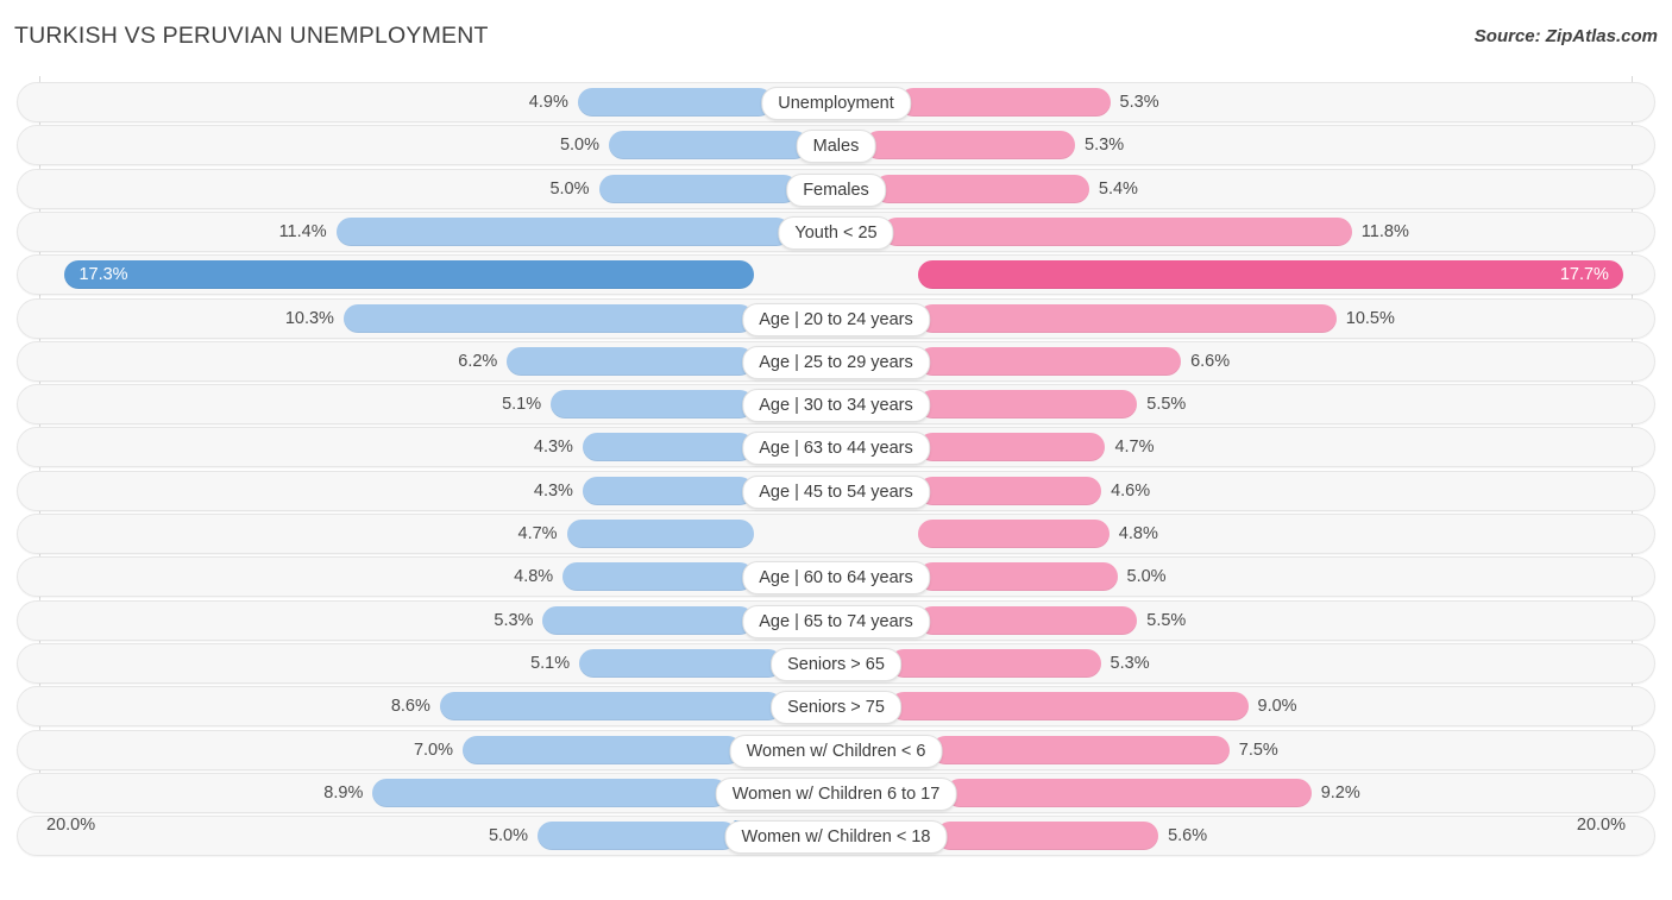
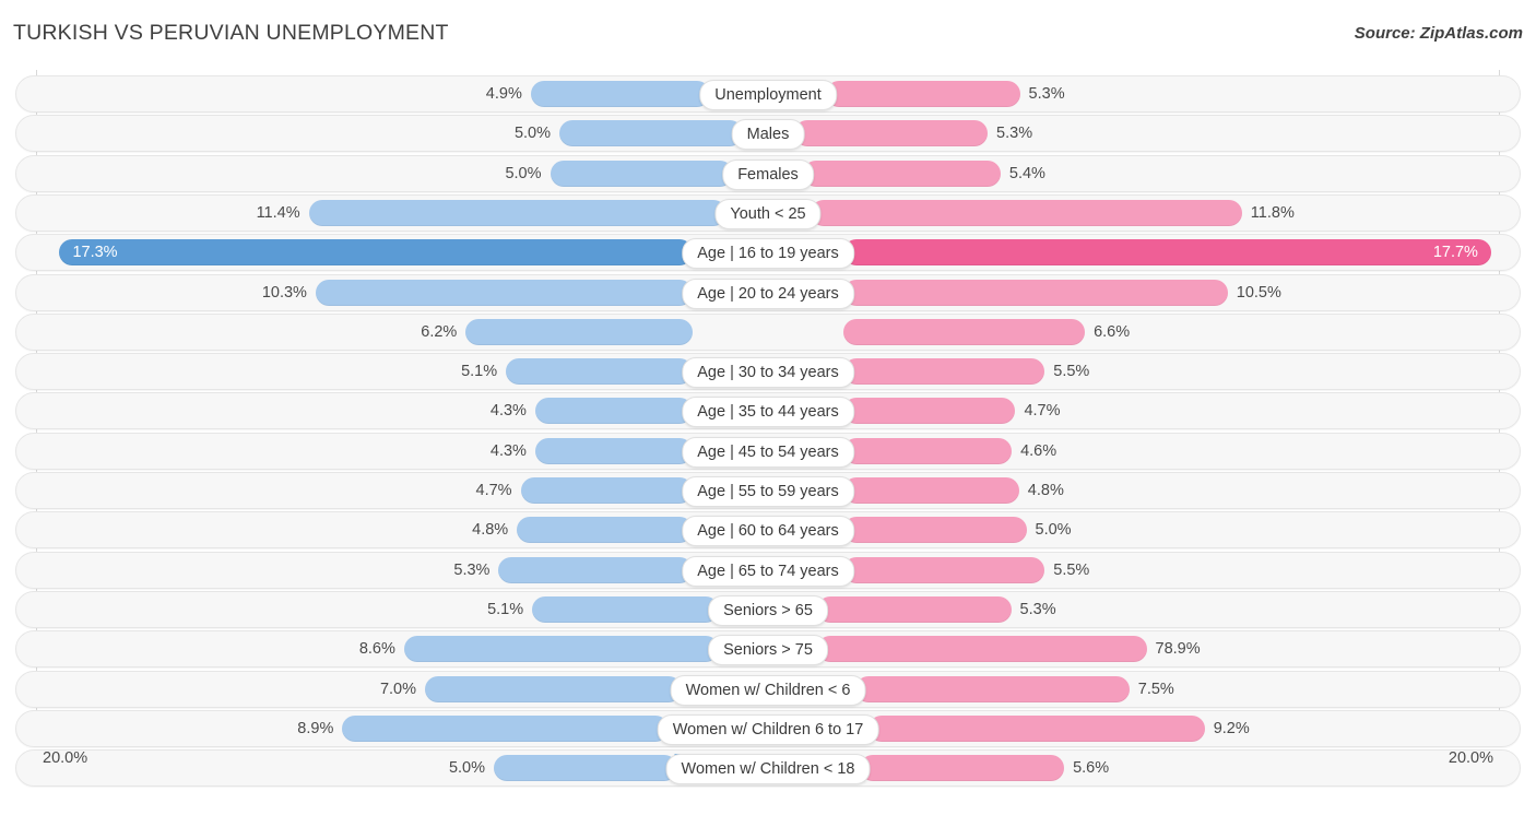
  TURKISH VS PERUVIAN UNEMPLOYMENT
  Source: ZipAtlas.com
  Unemployment
  4.9%
  5.3%
  Males
  5.0%
  5.3%
  Females
  5.0%
  5.4%
  Youth < 25
  11.4%
  11.8%
+ Age | 16 to 19 years
  17.3%
  17.7%
  Age | 20 to 24 years
  10.3%
  10.5%
- Age | 25 to 29 years
  6.2%
  6.6%
  Age | 30 to 34 years
  5.1%
  5.5%
- Age | 63 to 44 years
+ Age | 35 to 44 years
  4.3%
  4.7%
  Age | 45 to 54 years
  4.3%
  4.6%
+ Age | 55 to 59 years
  4.7%
  4.8%
  Age | 60 to 64 years
  4.8%
  5.0%
  Age | 65 to 74 years
  5.3%
  5.5%
  Seniors > 65
  5.1%
  5.3%
  Seniors > 75
  8.6%
- 9.0%
+ 78.9%
  Women w/ Children < 6
  7.0%
  7.5%
  Women w/ Children 6 to 17
  8.9%
  9.2%
  Women w/ Children < 18
  5.0%
  5.6%
  20.0%
  20.0%
